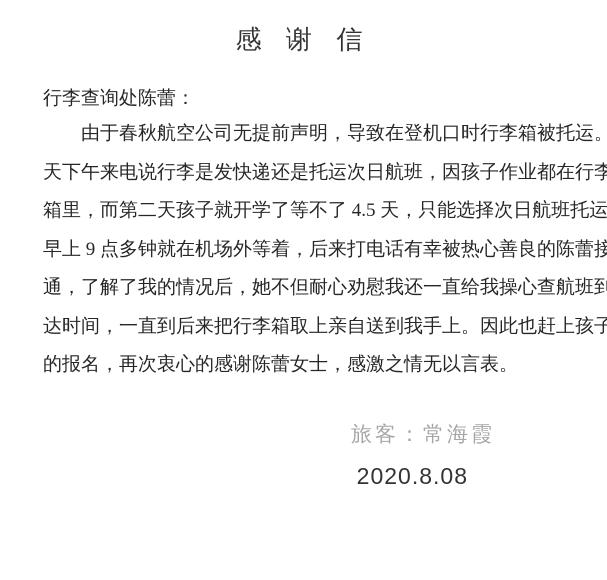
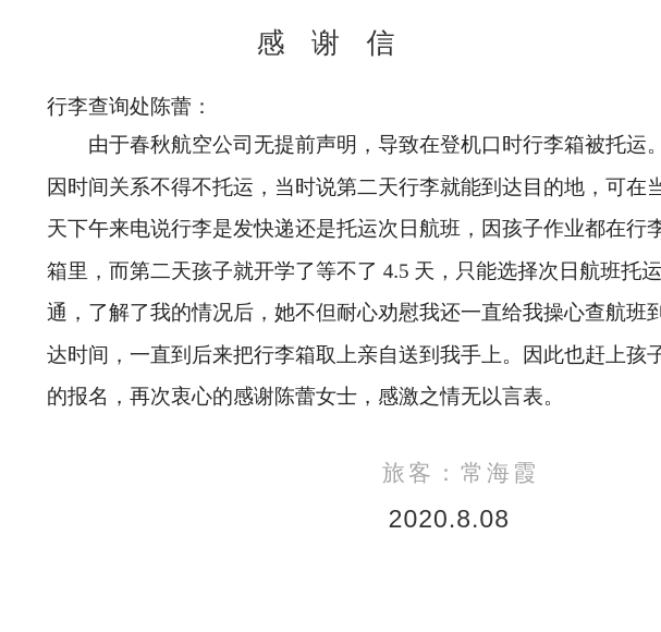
  感 谢 信
  行李查询处陈蕾：
  由于春秋航空公司无提前声明，导致在登机口时行李箱被托运。
+ 因时间关系不得不托运，当时说第二天行李就能到达目的地，可在当
  天下午来电说行李是发快递还是托运次日航班，因孩子作业都在行李
  箱里，而第二天孩子就开学了等不了 4.5 天，只能选择次日航班托运
- 早上 9 点多钟就在机场外等着，后来打电话有幸被热心善良的陈蕾接
  通，了解了我的情况后，她不但耐心劝慰我还一直给我操心查航班到
  达时间，一直到后来把行李箱取上亲自送到我手上。因此也赶上孩子
  的报名，再次衷心的感谢陈蕾女士，感激之情无以言表。
  旅客：常海霞
  2020.8.08
